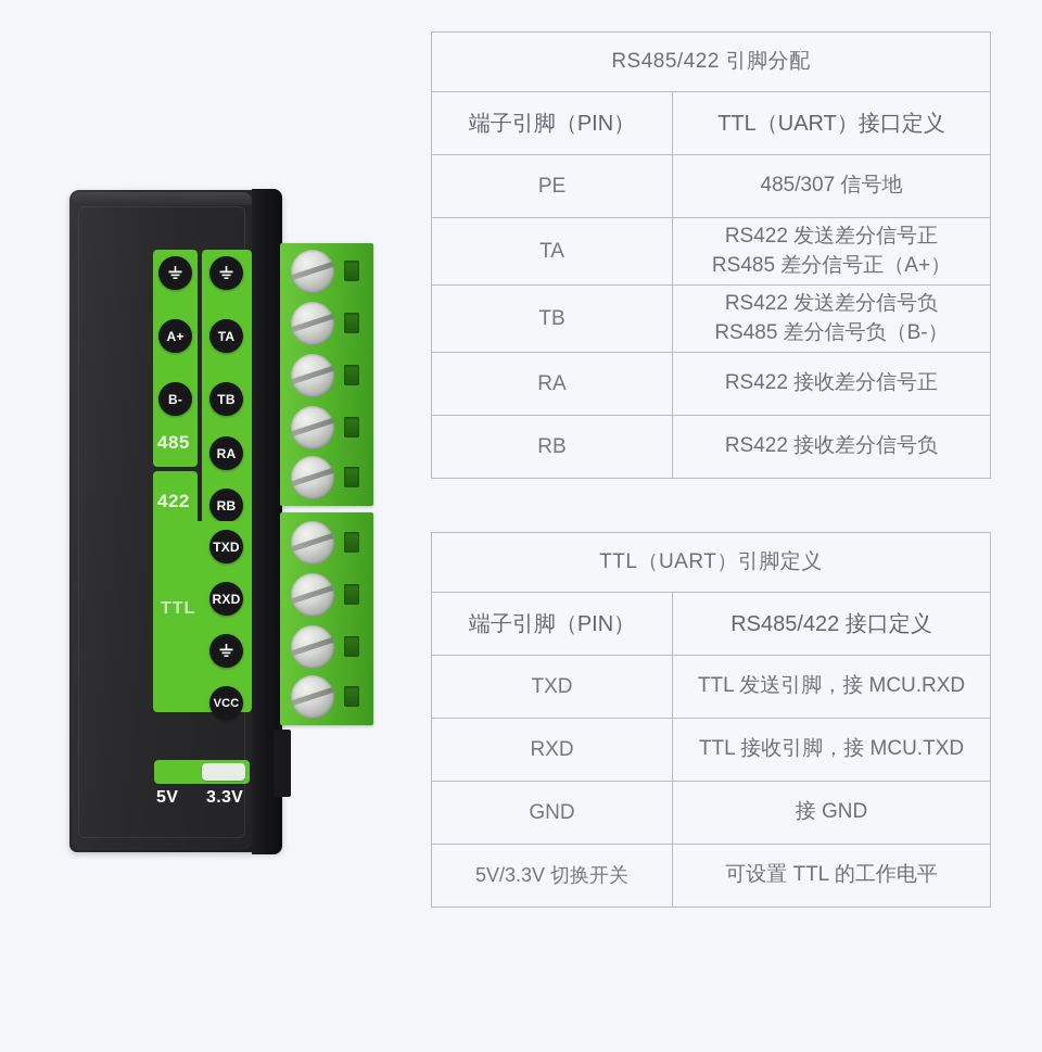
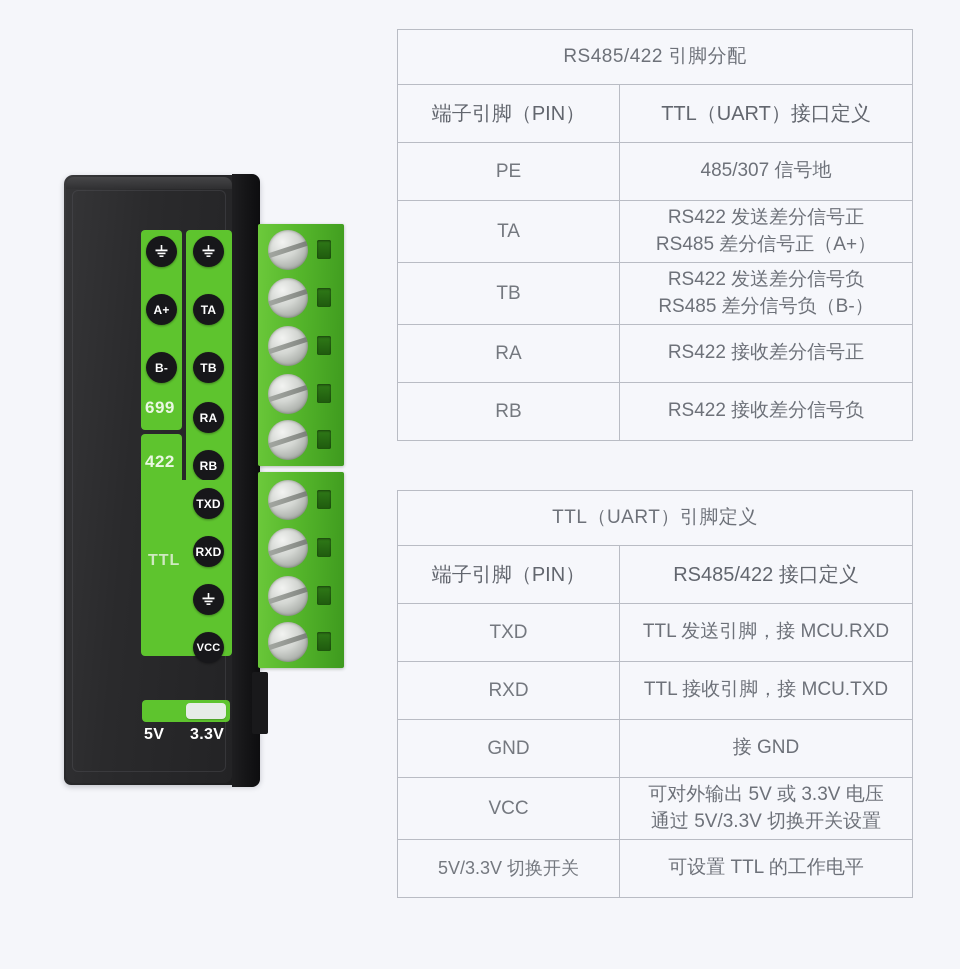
  A+
  B-
- 485
+ 699
  422
  TA
  TB
  RA
  RB
  TTL
  TXD
  RXD
  VCC
  5V
  3.3V
  RS485/422 引脚分配
  端子引脚（PIN）	TTL（UART）接口定义
  PE	485/307 信号地
  TA	RS422 发送差分信号正 RS485 差分信号正（A+）
  TB	RS422 发送差分信号负 RS485 差分信号负（B-）
  RA	RS422 接收差分信号正
  RB	RS422 接收差分信号负
  TTL（UART）引脚定义
  端子引脚（PIN）	RS485/422 接口定义
  TXD	TTL 发送引脚，接 MCU.RXD
  RXD	TTL 接收引脚，接 MCU.TXD
  GND	接 GND
+ VCC	可对外输出 5V 或 3.3V 电压 通过 5V/3.3V 切换开关设置
  5V/3.3V 切换开关	可设置 TTL 的工作电平
